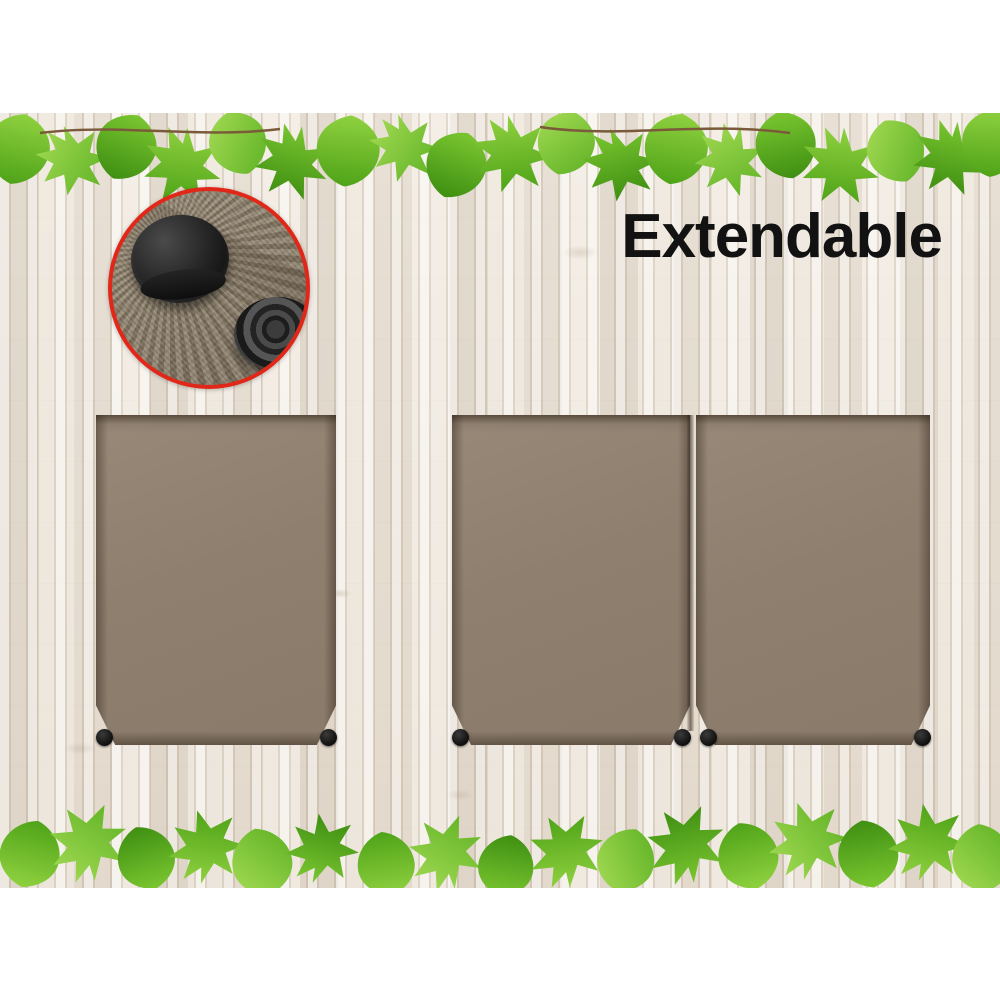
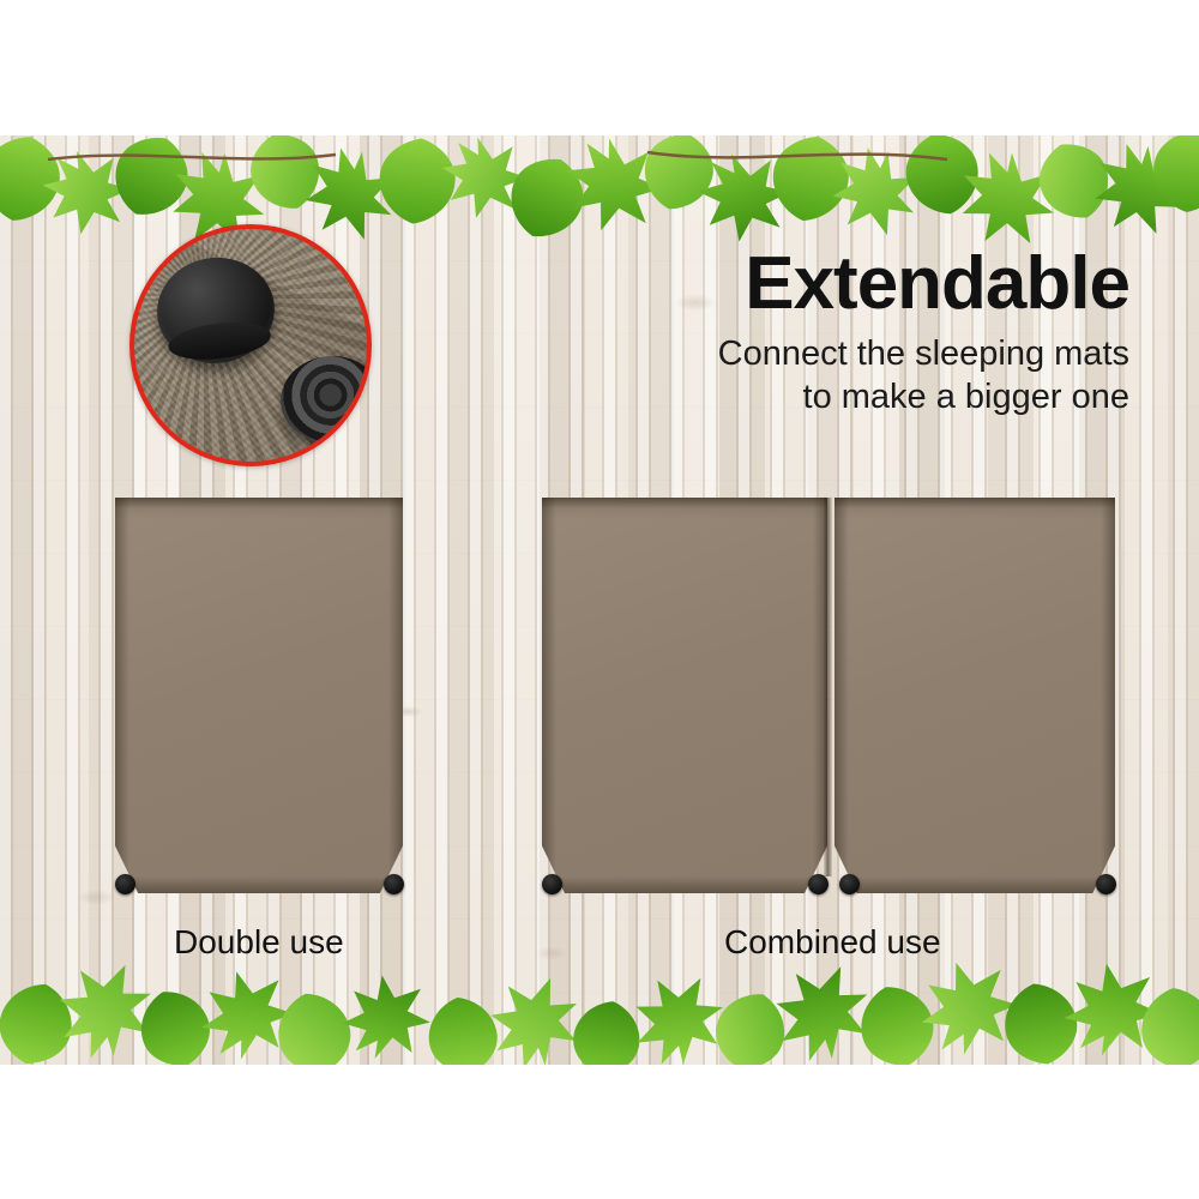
  Extendable
+ Connect the sleeping mats
+ to make a bigger one
+ Double use
+ Combined use
